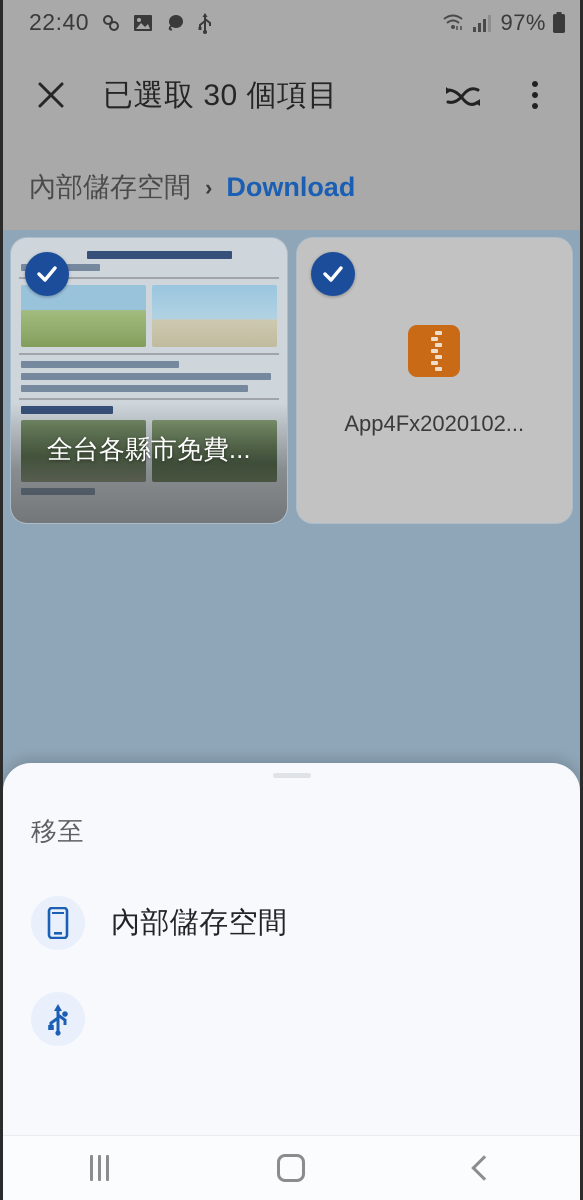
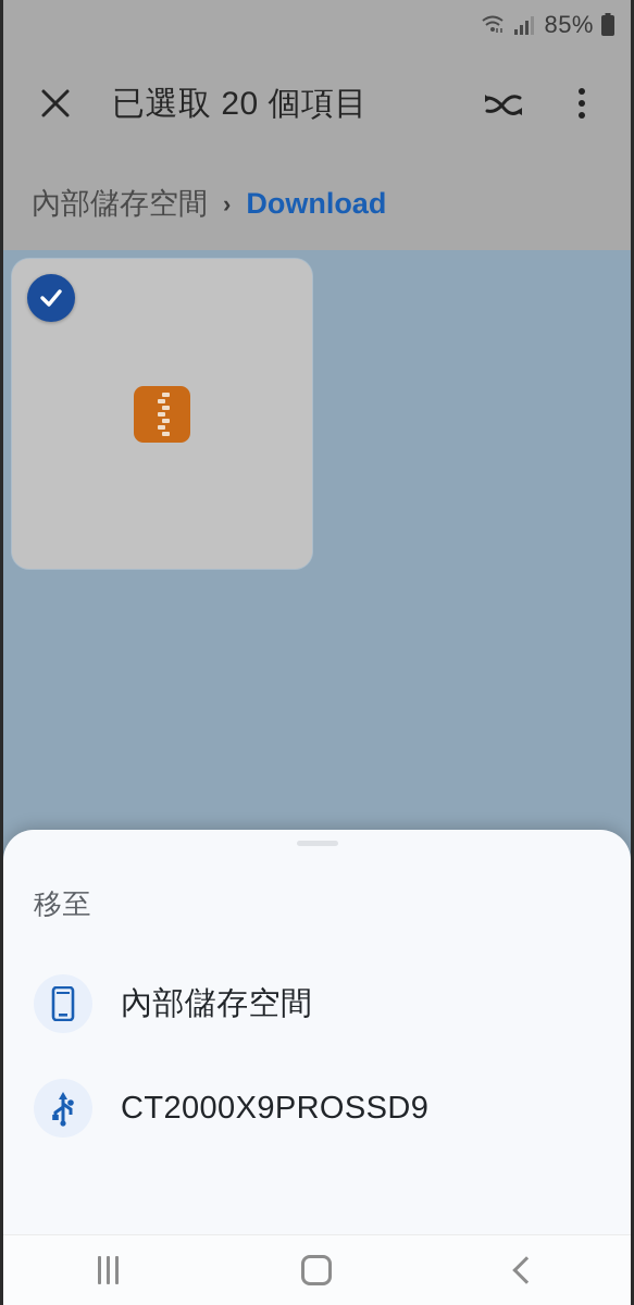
- 22:40
- 97%
+ 85%
- 已選取 30 個項目
+ 已選取 20 個項目
  內部儲存空間
  ›
  Download
- 全台各縣市免費...
- App4Fx2020102...
  移至
  內部儲存空間
+ CT2000X9PROSSD9
